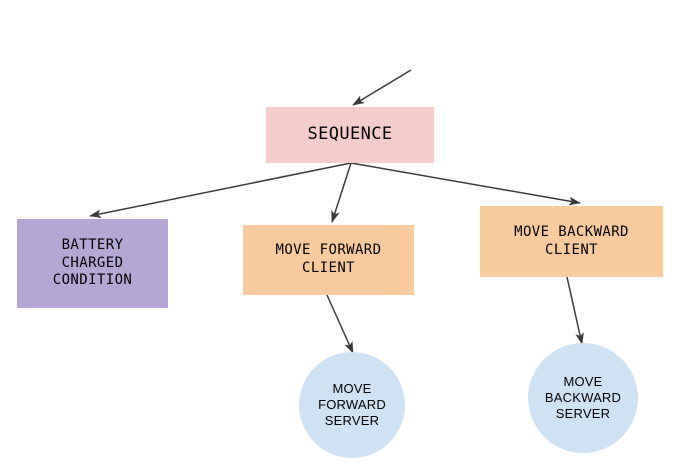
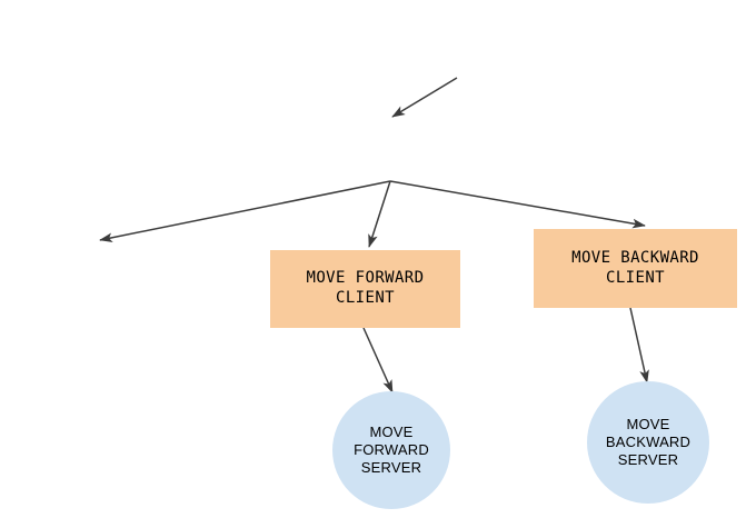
- SEQUENCE
- BATTERY
- CHARGED
- CONDITION
  MOVE FORWARD
  CLIENT
  MOVE BACKWARD
  CLIENT
  MOVE
  FORWARD
  SERVER
  MOVE
  BACKWARD
  SERVER
